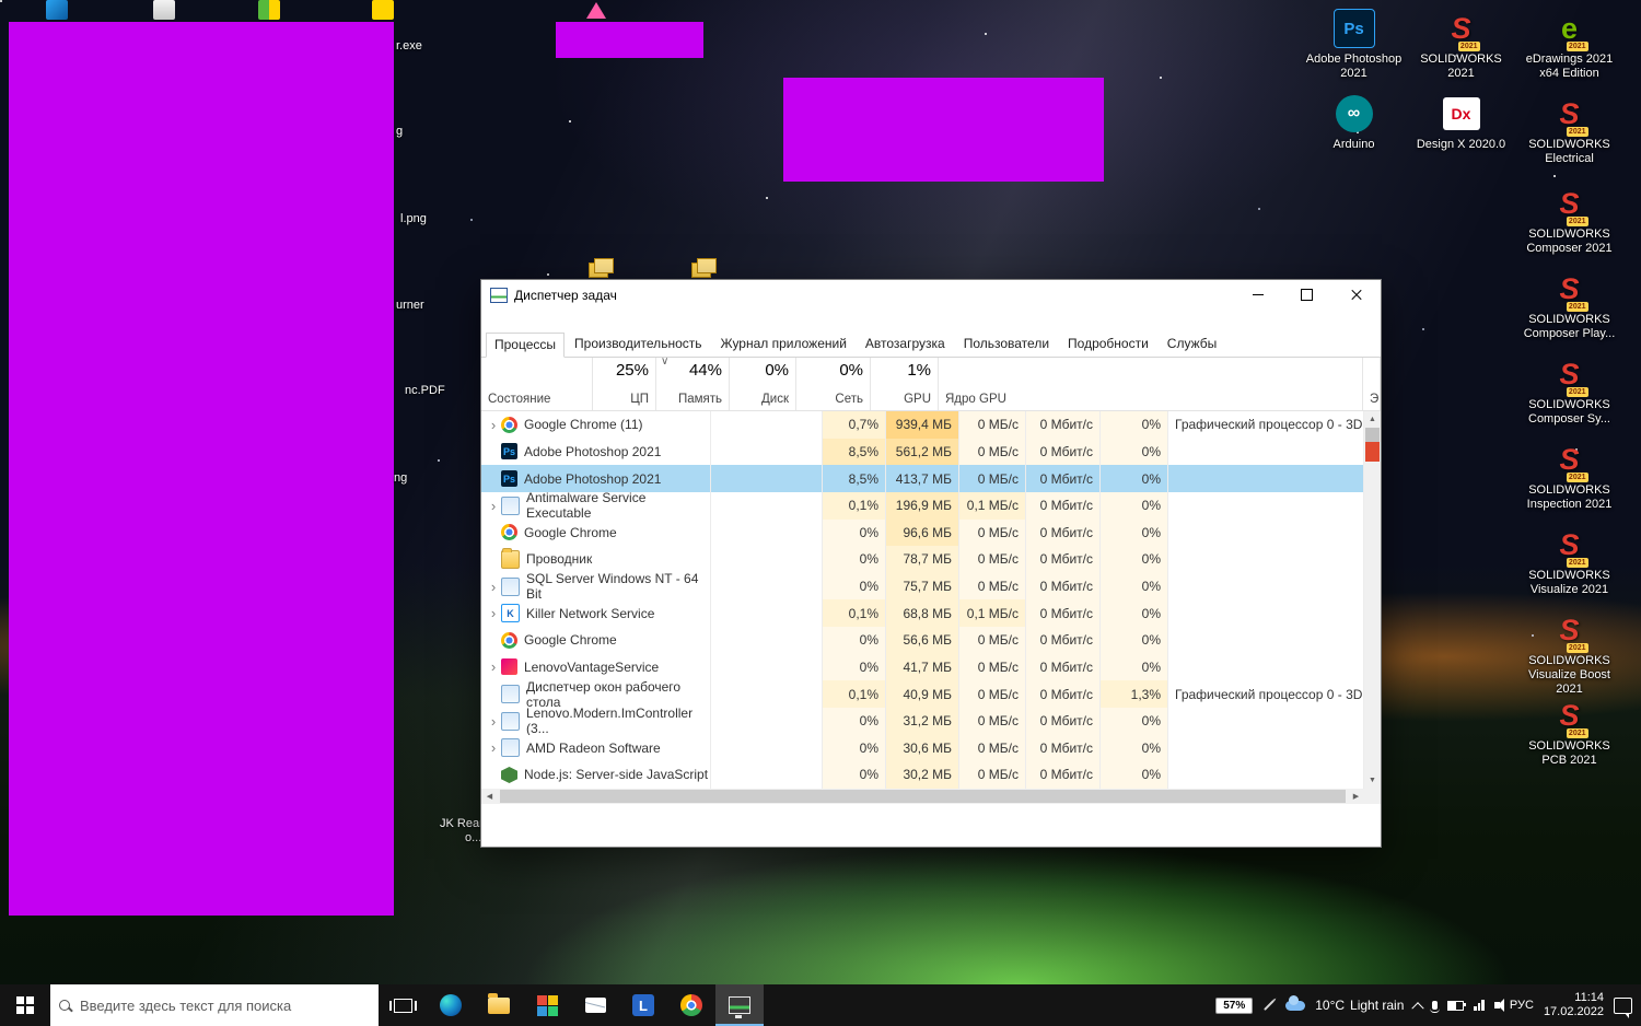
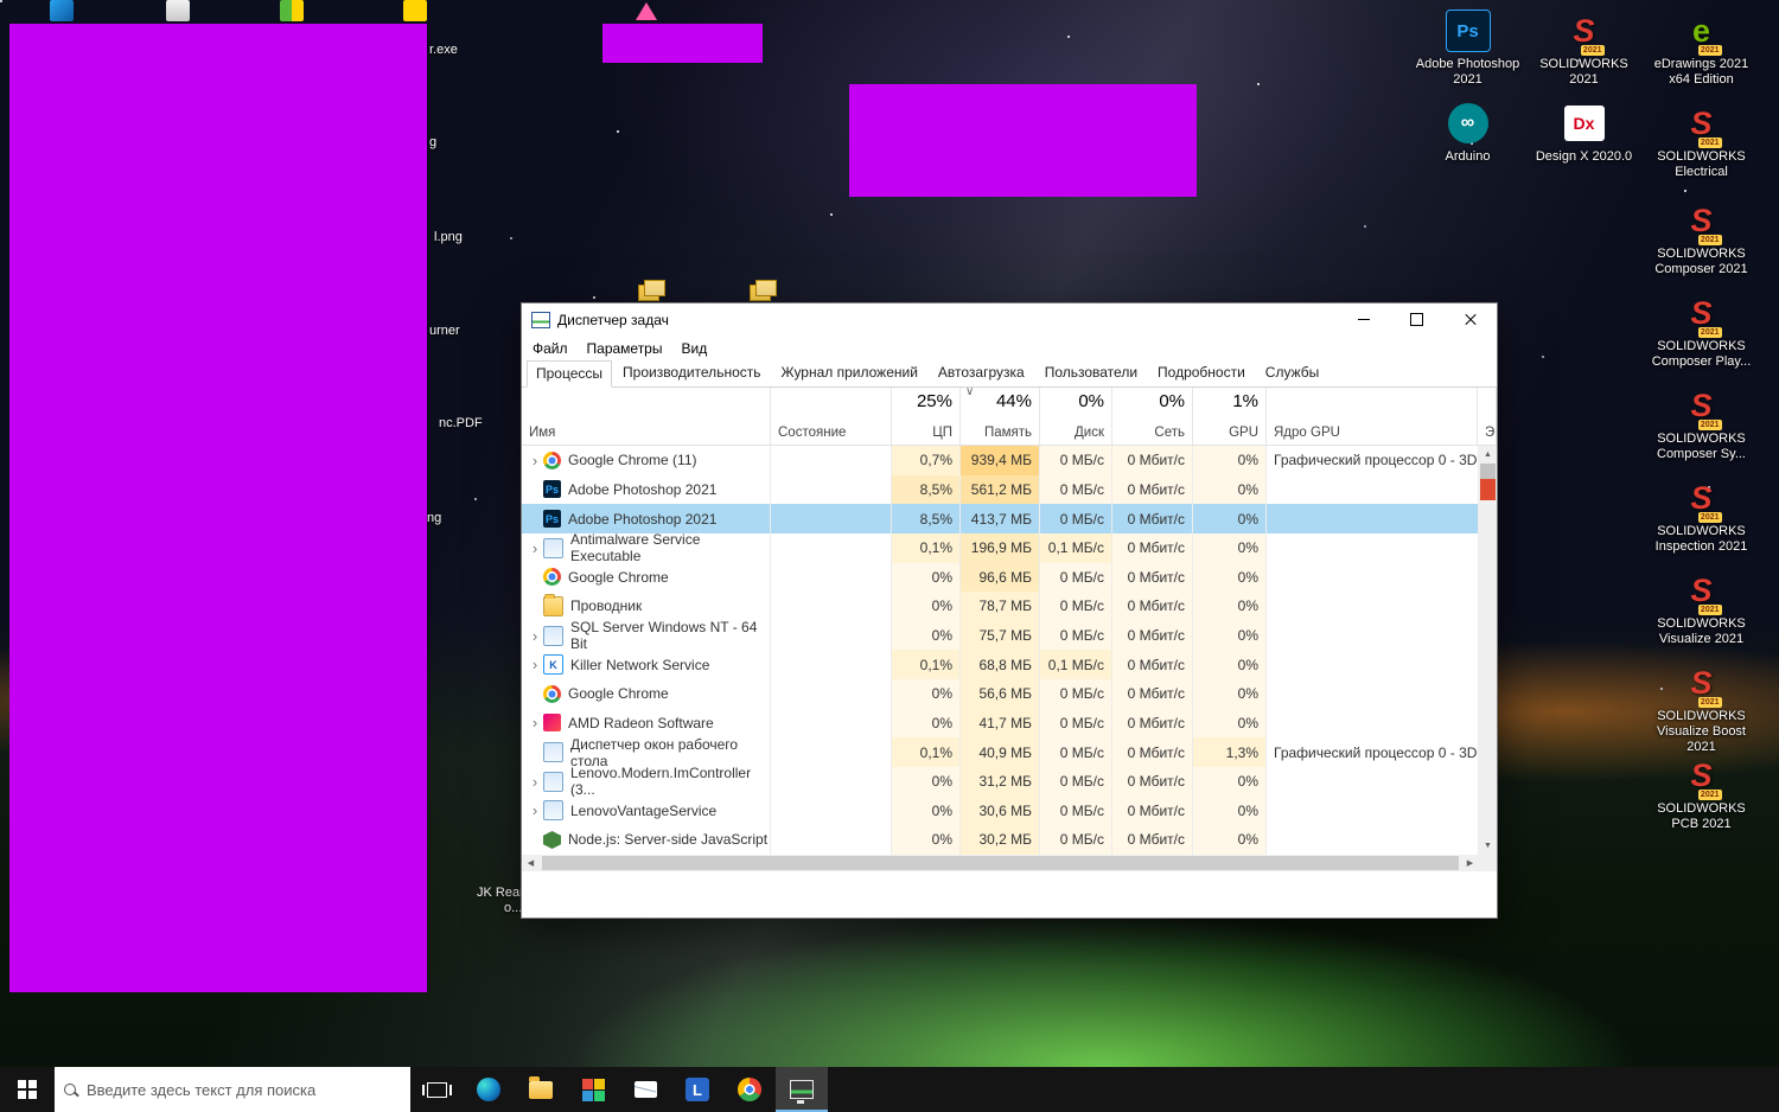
  r.exe
  g
  l.png
  urner
  nc.PDF
  ng
  JK Rea
  o..
  Ps
  Adobe Photoshop 2021
  S
  SOLIDWORKS 2021
  e
  eDrawings 2021 x64 Edition
  ∞
  Arduino
  Dx
  Design X 2020.0
  S
  SOLIDWORKS Electrical
  S
  SOLIDWORKS Composer 2021
  S
  SOLIDWORKS Composer Play...
  S
  SOLIDWORKS Composer Sy...
  S
  SOLIDWORKS Inspection 2021
  S
  SOLIDWORKS Visualize 2021
  S
  SOLIDWORKS Visualize Boost 2021
  S
  SOLIDWORKS PCB 2021
  Диспетчер задач
+ Файл
+ Параметры
+ Вид
  Процессы
  Производительность
  Журнал приложений
  Автозагрузка
  Пользователи
  Подробности
  Службы
+ Имя
  Состояние
  25%
  ЦП
  ∨
  44%
  Память
  0%
  Диск
  0%
  Сеть
  1%
  GPU
  Ядро GPU
  Э
  ›
  Google Chrome (11)
  0,7%
  939,4 МБ
  0 МБ/с
  0 Мбит/с
  0%
  Графический процессор 0 - 3D
  Ps
  Adobe Photoshop 2021
  8,5%
  561,2 МБ
  0 МБ/с
  0 Мбит/с
  0%
  Ps
  Adobe Photoshop 2021
  8,5%
  413,7 МБ
  0 МБ/с
  0 Мбит/с
  0%
  ›
  Antimalware Service Executable
  0,1%
  196,9 МБ
  0,1 МБ/с
  0 Мбит/с
  0%
  Google Chrome
  0%
  96,6 МБ
  0 МБ/с
  0 Мбит/с
  0%
  Проводник
  0%
  78,7 МБ
  0 МБ/с
  0 Мбит/с
  0%
  ›
  SQL Server Windows NT - 64 Bit
  0%
  75,7 МБ
  0 МБ/с
  0 Мбит/с
  0%
  ›
  K
  Killer Network Service
  0,1%
  68,8 МБ
  0,1 МБ/с
  0 Мбит/с
  0%
  Google Chrome
  0%
  56,6 МБ
  0 МБ/с
  0 Мбит/с
  0%
  ›
- LenovoVantageService
+ AMD Radeon Software
  0%
  41,7 МБ
  0 МБ/с
  0 Мбит/с
  0%
  Диспетчер окон рабочего стола
  0,1%
  40,9 МБ
  0 МБ/с
  0 Мбит/с
  1,3%
  Графический процессор 0 - 3D
  ›
  Lenovo.Modern.ImController (3...
  0%
  31,2 МБ
  0 МБ/с
  0 Мбит/с
  0%
  ›
- AMD Radeon Software
+ LenovoVantageService
  0%
  30,6 МБ
  0 МБ/с
  0 Мбит/с
  0%
  Node.js: Server-side JavaScript
  0%
  30,2 МБ
  0 МБ/с
  0 Мбит/с
  0%
  Введите здесь текст для поиска
  L
- 57%
- 10°C
- Light rain
- РУС
- 11:14
- 17.02.2022
